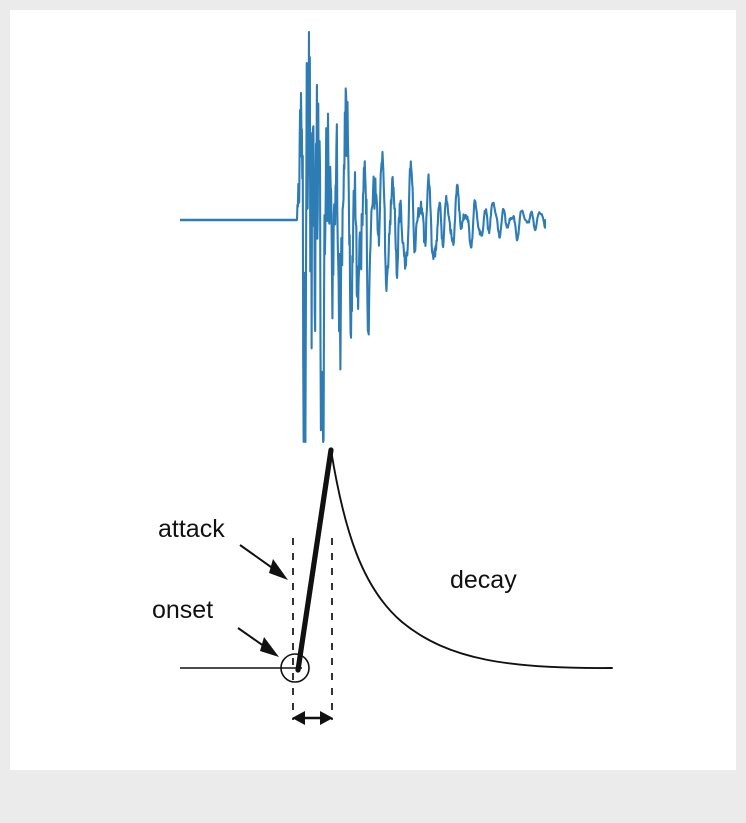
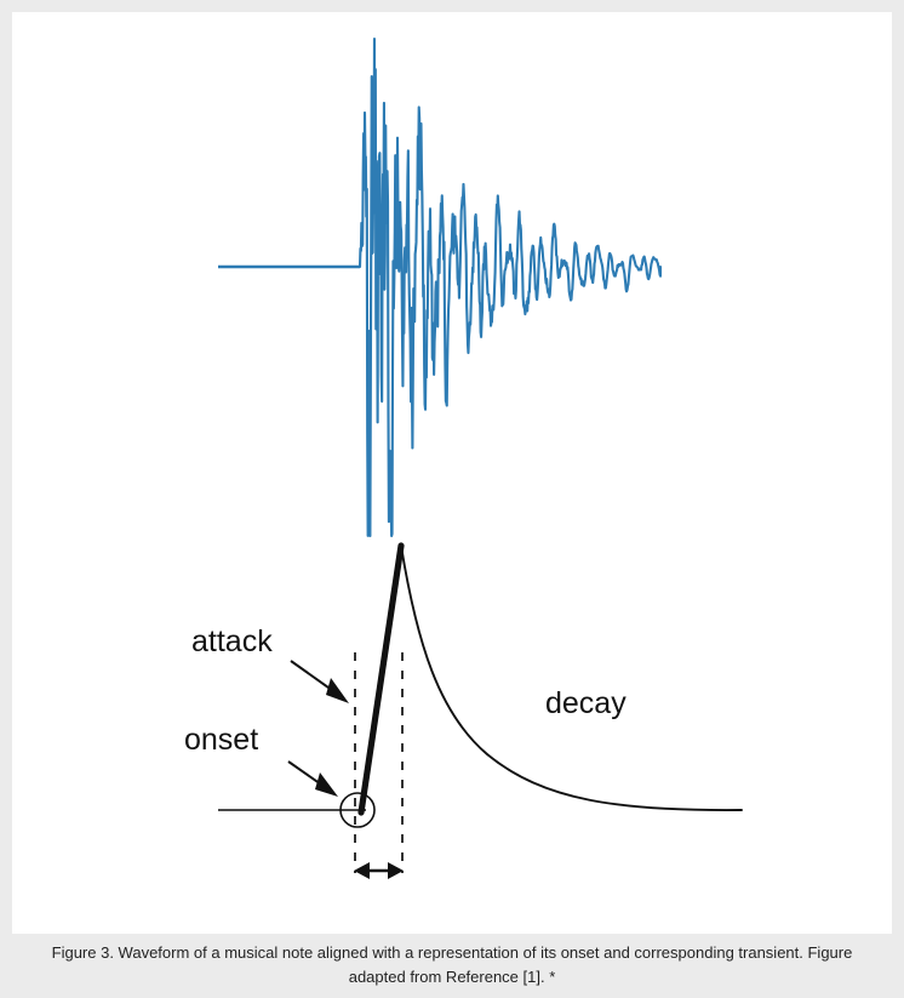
  attack
  onset
  decay
+ Figure 3. Waveform of a musical note aligned with a representation of its onset and corresponding transient. Figure adapted from Reference [1]. *
